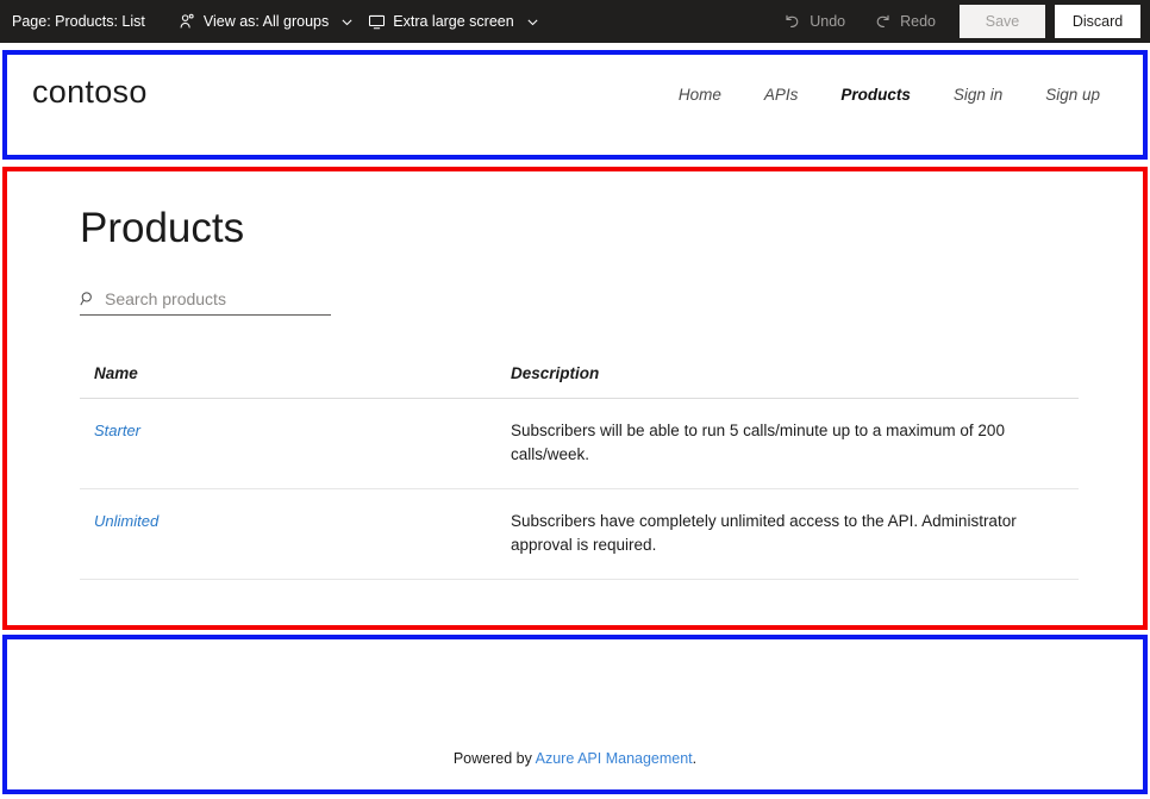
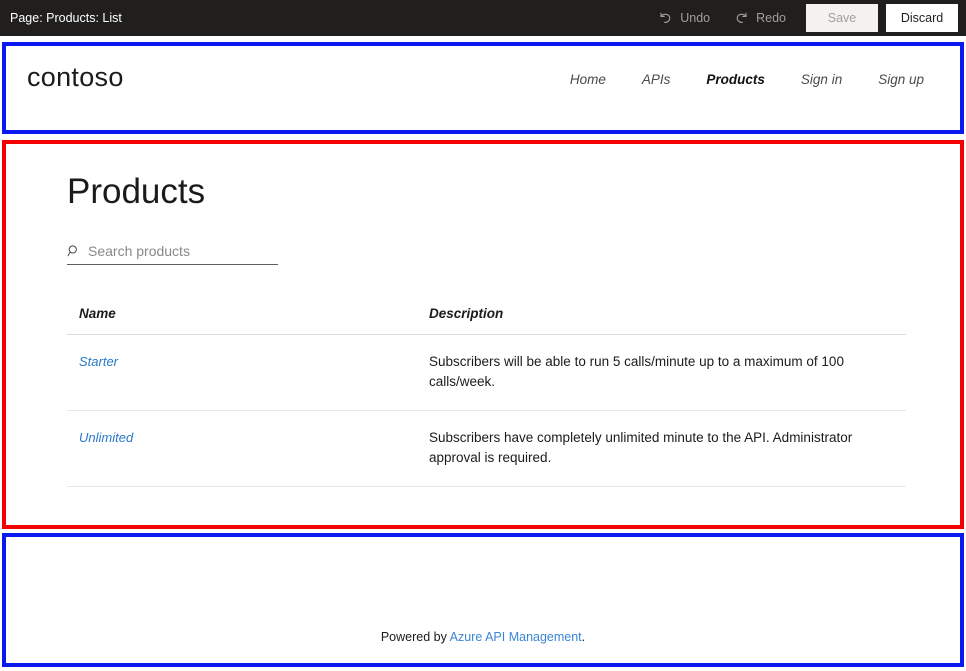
  Page: Products: List
- View as: All groups
- Extra large screen
  Undo
  Redo
  Save
  Discard
  contoso
  Home
  APIs
  Products
  Sign in
  Sign up
  Products
  Search products
  Name	Description
- Starter	Subscribers will be able to run 5 calls/minute up to a maximum of 200 calls/week.
+ Starter	Subscribers will be able to run 5 calls/minute up to a maximum of 100 calls/week.
- Unlimited	Subscribers have completely unlimited access to the API. Administrator approval is required.
+ Unlimited	Subscribers have completely unlimited minute to the API. Administrator approval is required.
  Powered by Azure API Management.
